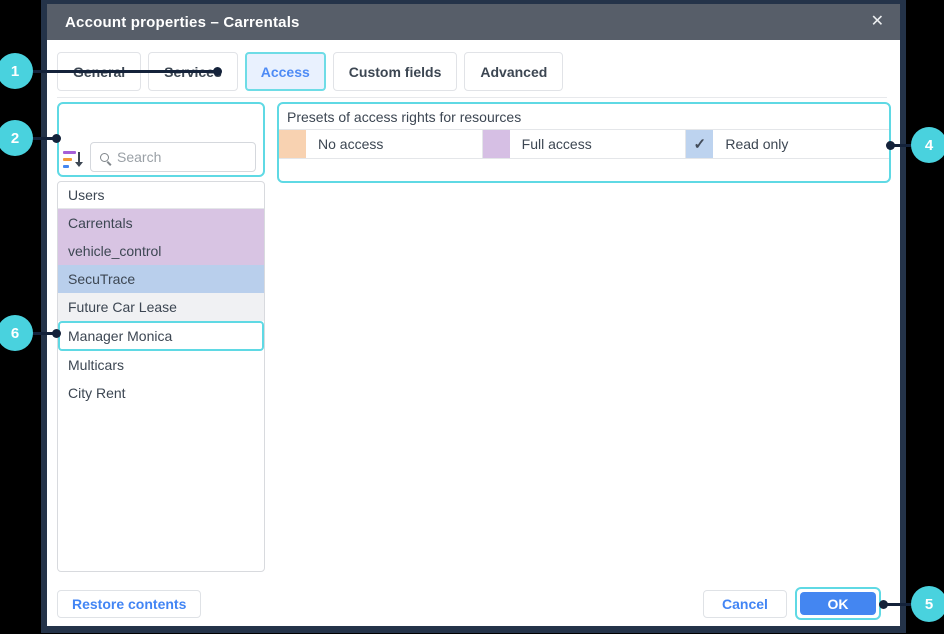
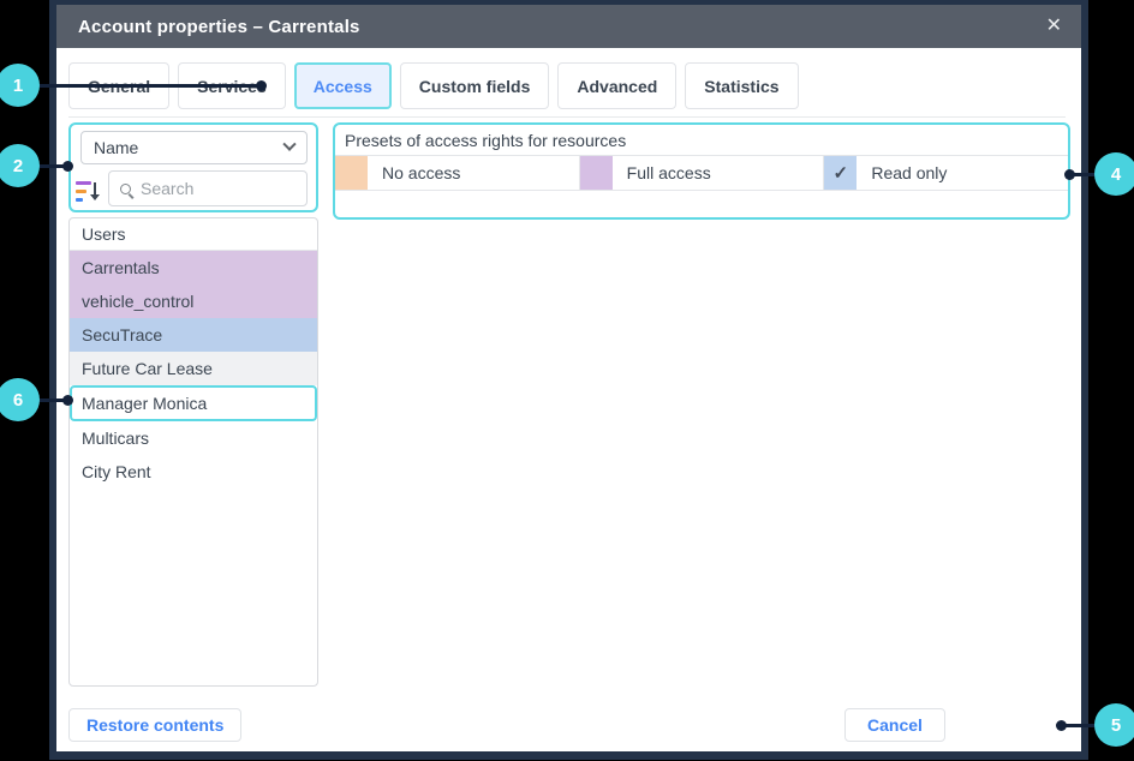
  Account properties – Carrentals
  ✕
  Access
  Custom fields
  Advanced
+ Statistics
+ Name
  Search
  Users
  Carrentals
  vehicle_control
  SecuTrace
  Future Car Lease
  Manager Monica
  Multicars
  City Rent
  Presets of access rights for resources
  No access
  Full access
  ✓
  Read only
  Restore contents
  Cancel
- OK
  1
  2
  6
  4
  5
